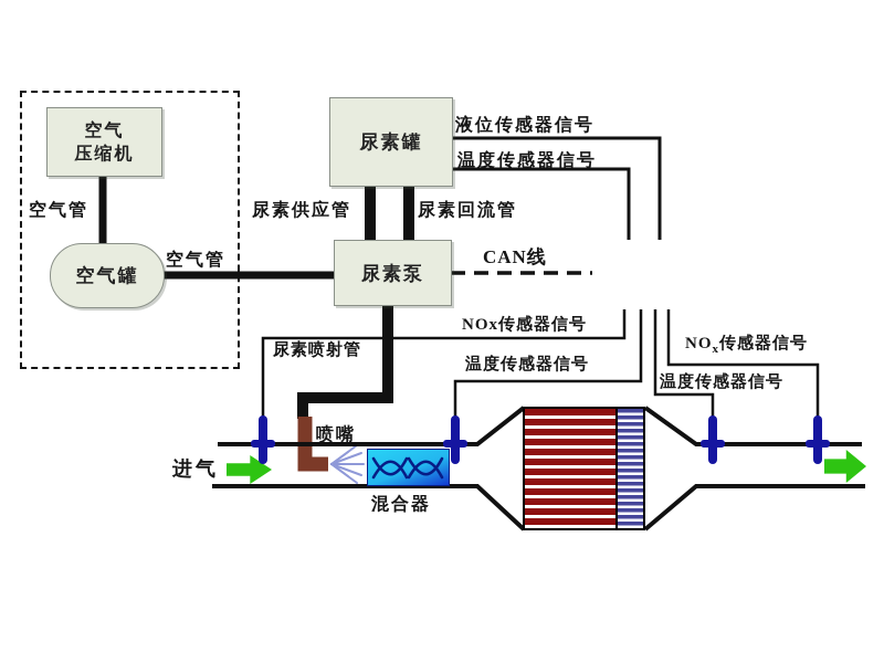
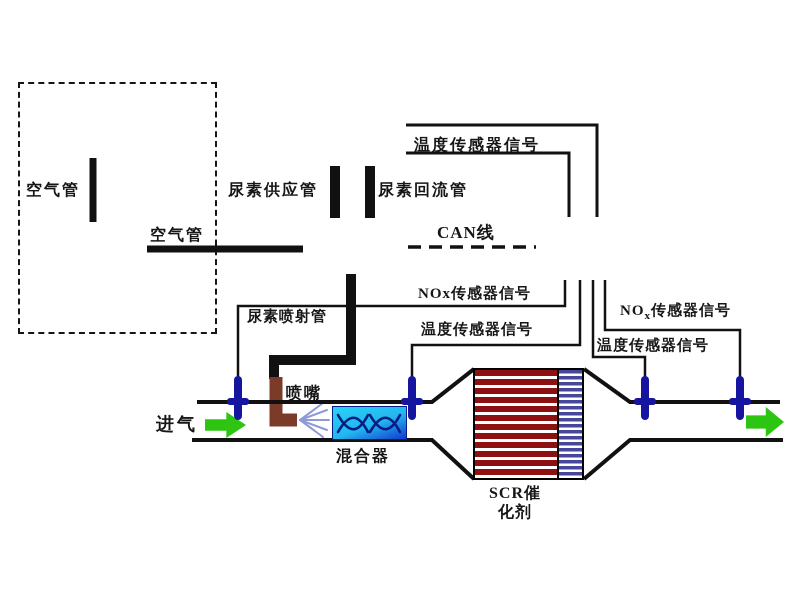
- 空气
- 压缩机
- 空气罐
- 尿素罐
- 尿素泵
  空气管
  空气管
  尿素供应管
  尿素回流管
- 液位传感器信号
  温度传感器信号
  CAN线
  NOx传感器信号
  尿素喷射管
  温度传感器信号
  NOx传感器信号
  温度传感器信号
  喷嘴
  进气
  混合器
+ SCR催
+ 化剂
